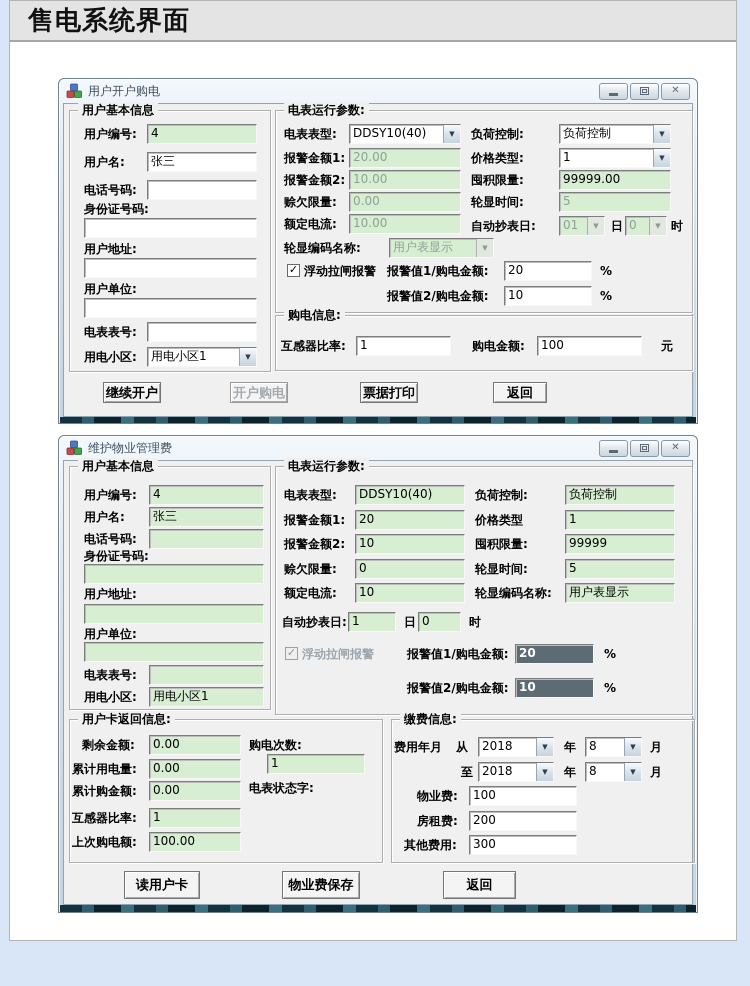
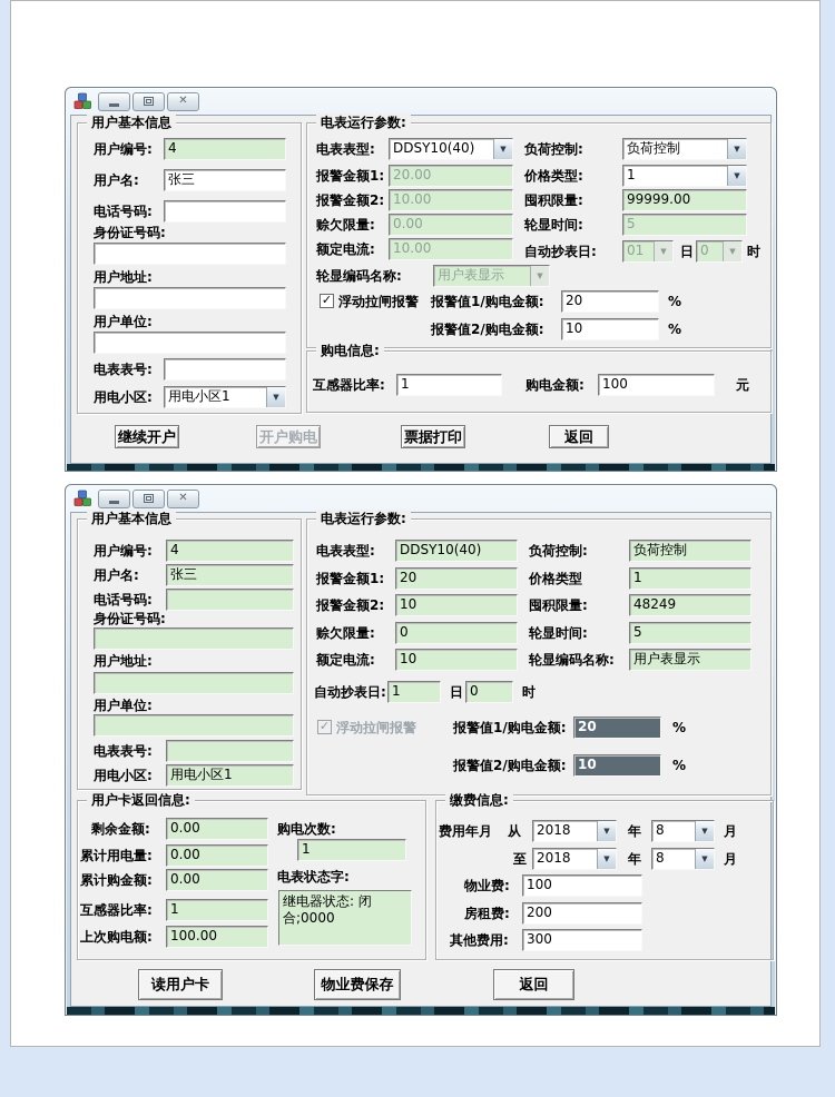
- 售电系统界面
- 用户开户购电
  ✕
  用户基本信息
  用户编号:
  4
  用户名:
  张三
  电话号码:
  身份证号码:
  用户地址:
  用户单位:
  电表表号:
  用电小区:
  用电小区1
  ▼
  电表运行参数:
  电表表型:
  DDSY10(40)
  ▼
  负荷控制:
  负荷控制
  ▼
  报警金额1:
  20.00
  价格类型:
  1
  ▼
  报警金额2:
  10.00
  囤积限量:
  99999.00
  赊欠限量:
  0.00
  轮显时间:
  5
  额定电流:
  10.00
  自动抄表日:
  01
  ▼
  日
  0
  ▼
  时
  轮显编码名称:
  用户表显示
  ▼
  ✓
  浮动拉闸报警
  报警值1/购电金额:
  20
  %
  报警值2/购电金额:
  10
  %
  购电信息:
  互感器比率:
  1
  购电金额:
  100
  元
  继续开户
  开户购电
  票据打印
  返回
- 维护物业管理费
  ✕
  用户基本信息
  用户编号:
  4
  用户名:
  张三
  电话号码:
  身份证号码:
  用户地址:
  用户单位:
  电表表号:
  用电小区:
  用电小区1
  电表运行参数:
  电表表型:
  DDSY10(40)
  负荷控制:
  负荷控制
  报警金额1:
  20
  价格类型
  1
  报警金额2:
  10
  囤积限量:
- 99999
+ 48249
  赊欠限量:
  0
  轮显时间:
  5
  额定电流:
  10
  轮显编码名称:
  用户表显示
  自动抄表日:
  1
  日
  0
  时
  ✓
  浮动拉闸报警
  报警值1/购电金额:
  20
  %
  报警值2/购电金额:
  10
  %
  用户卡返回信息:
  剩余金额:
  0.00
  购电次数:
  累计用电量:
  0.00
  1
  累计购金额:
  0.00
  电表状态字:
  互感器比率:
  1
+ 继电器状态: 闭合;0000
  上次购电额:
  100.00
  缴费信息:
  费用年月
  从
  2018
  ▼
  年
  8
  ▼
  月
  至
  2018
  ▼
  年
  8
  ▼
  月
  物业费:
  100
  房租费:
  200
  其他费用:
  300
  读用户卡
  物业费保存
  返回
